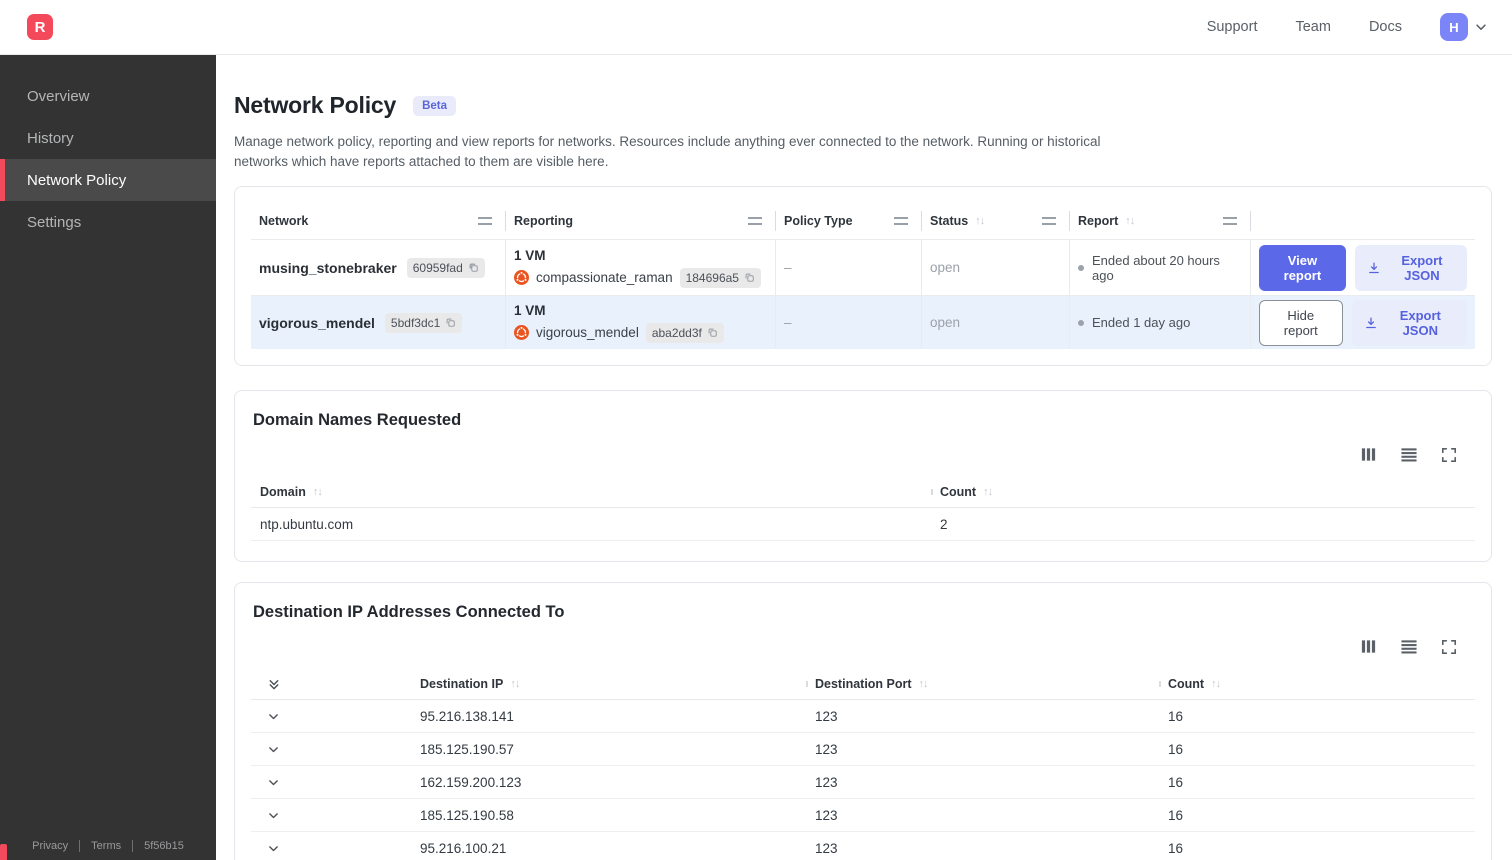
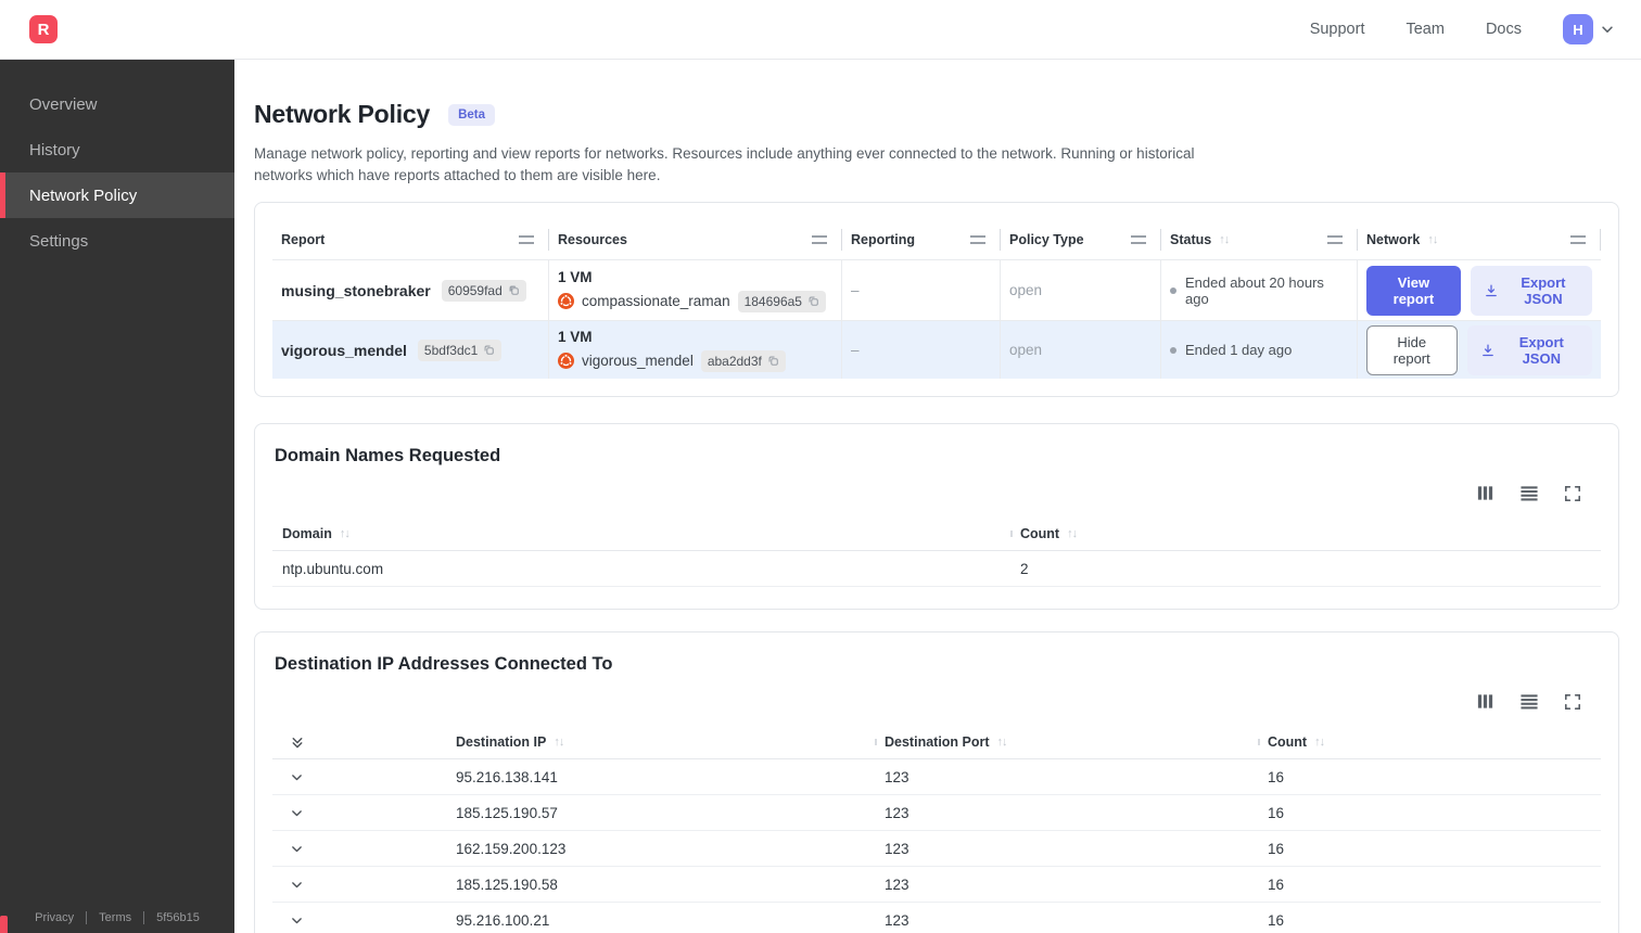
  R
  Support
  Team
  Docs
  H
  Overview
  History
  Network Policy
  Settings
  Privacy
  Terms
  5f56b15
  Network Policy
  Beta
  Manage network policy, reporting and view reports for networks. Resources include anything ever connected to the network. Running or historical networks which have reports attached to them are visible here.
- Network
+ Report
+ Resources
  Reporting
  Policy Type
  Status
  ↑↓
- Report
+ Network
  ↑↓
  musing_stonebraker
  60959fad
  1 VM
  compassionate_raman
  184696a5
  –
  open
  Ended about 20 hours ago
  View report
  Export JSON
  vigorous_mendel
  5bdf3dc1
  1 VM
  vigorous_mendel
  aba2dd3f
  –
  open
  Ended 1 day ago
  Hide report
  Export JSON
  Domain Names Requested
  Domain
  ↑↓
  Count
  ↑↓
  ntp.ubuntu.com
  2
  Destination IP Addresses Connected To
  Destination IP
  ↑↓
  Destination Port
  ↑↓
  Count
  ↑↓
  95.216.138.141
  123
  16
  185.125.190.57
  123
  16
  162.159.200.123
  123
  16
  185.125.190.58
  123
  16
  95.216.100.21
  123
  16
